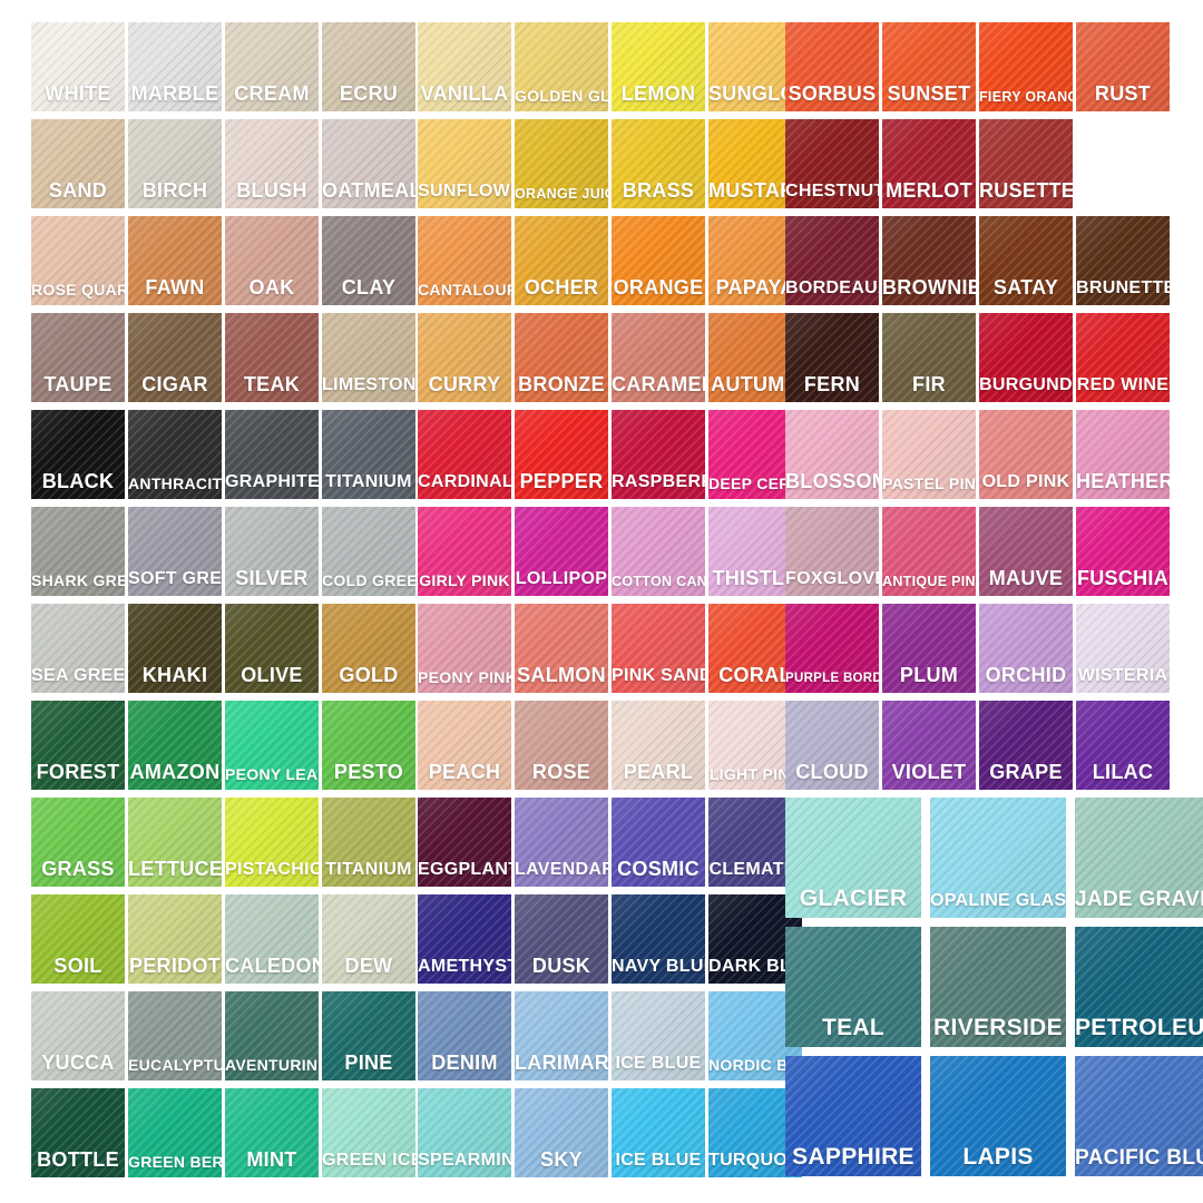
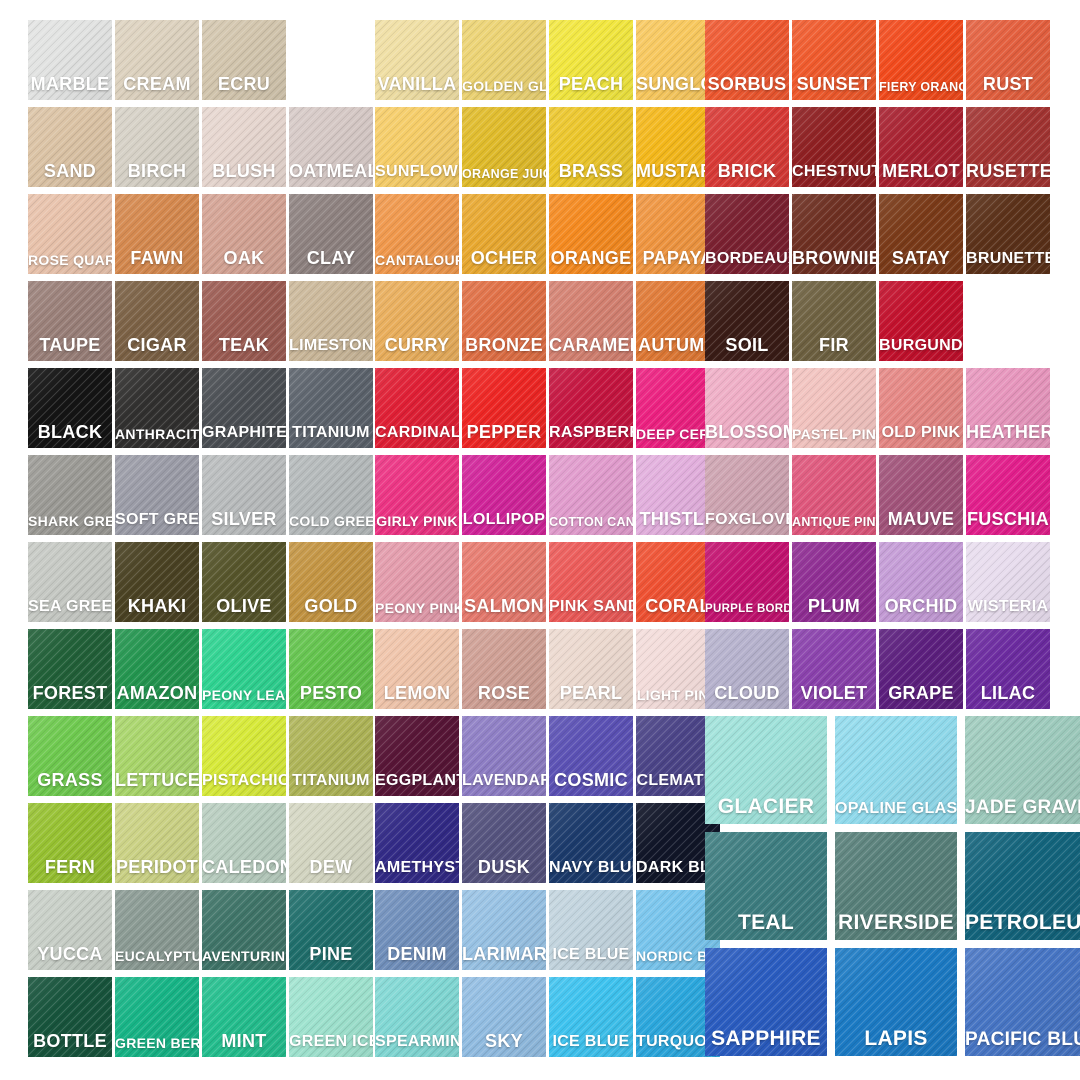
- WHITE
  MARBLE
  CREAM
  ECRU
  SAND
  BIRCH
  BLUSH
  OATMEA
  ROSE QUAR
  FAWN
  OAK
  CLAY
  TAUPE
  CIGAR
  TEAK
  LIMESTON
  VANILLA
  GOLDEN GL
- LEMON
+ PEACH
  SUNGL
  SUNFLOW
  ORANGE JUI
  BRASS
  MUSTA
  CANTALOU
  OCHER
  ORANGE
  PAPAY
  CURRY
  BRONZE
  CARAME
  AUTUM
  SORBUS
  SUNSET
  FIERY ORAN
  RUST
+ BRICK
  CHESTNU
  MERLOT
  RUSETTE
  BORDEAU
  BROWNIE
  SATAY
  BRUNETT
- FERN
+ SOIL
  FIR
  BURGUND
- RED WINE
  BLACK
  ANTHRACIT
  GRAPHITE
  TITANIUM
  SHARK GRE
  SOFT GRE
  SILVER
  COLD GREE
  SEA GREE
  KHAKI
  OLIVE
  GOLD
  FOREST
  AMAZON
  PEONY LEA
  PESTO
  CARDINAL
  PEPPER
  RASPBER
  GIRLY PINK
  LOLLIPOP
  COTTON CAN
  THISTL
  PEONY PINK
  SALMON
  PINK SAN
  CORA
- PEACH
+ LEMON
  ROSE
  PEARL
  LIGHT PIN
  BLOSSO
  PASTEL PIN
  OLD PINK
  HEATHER
  FOXGLOV
  ANTIQUE PIN
  MAUVE
  FUSCHIA
  PURPLE BORD
  PLUM
  ORCHID
  WISTERIA
  CLOUD
  VIOLET
  GRAPE
  LILAC
  GRASS
  LETTUCE
  PISTACHIO
  TITANIUM
- SOIL
+ FERN
  PERIDOT
  CALEDO
  DEW
  YUCCA
  EUCALYPTU
  AVENTURIN
  PINE
  BOTTLE
  GREEN BER
  MINT
  GREEN IC
  EGGPLAN
  LAVENDA
  COSMIC
  CLEMAT
  AMETHYS
  DUSK
  NAVY BLU
  DENIM
  LARIMAR
  ICE BLUE
  NORDIC B
  SPEARMIN
  SKY
  ICE BLUE
  GLACIER
  OPALINE GLAS
  JADE GRAV
  TEAL
  RIVERSIDE
  PETROLEU
  SAPPHIRE
  LAPIS
  PACIFIC BL
